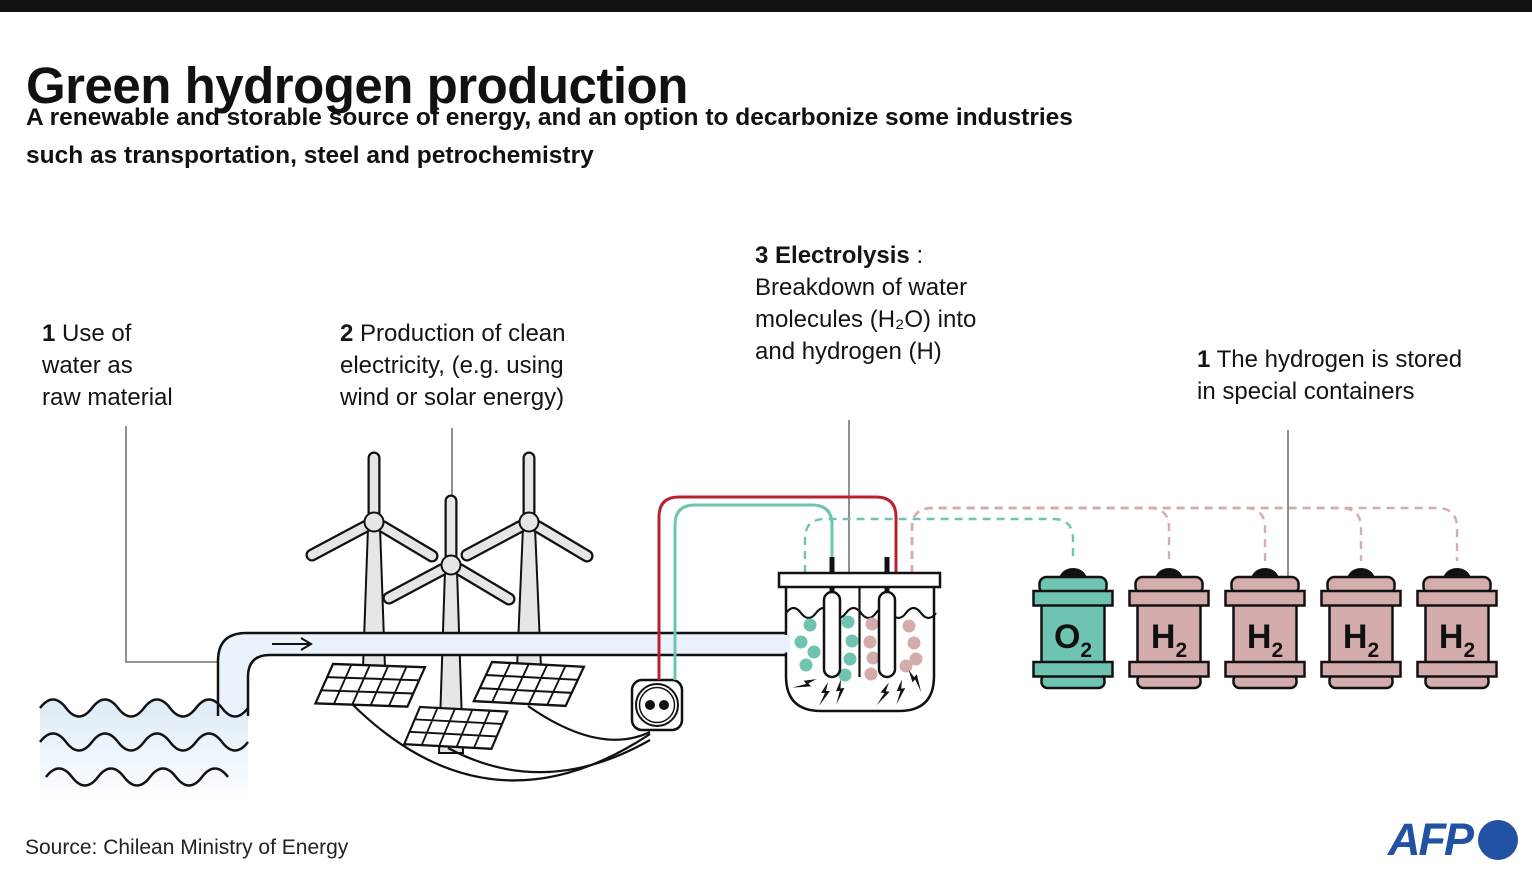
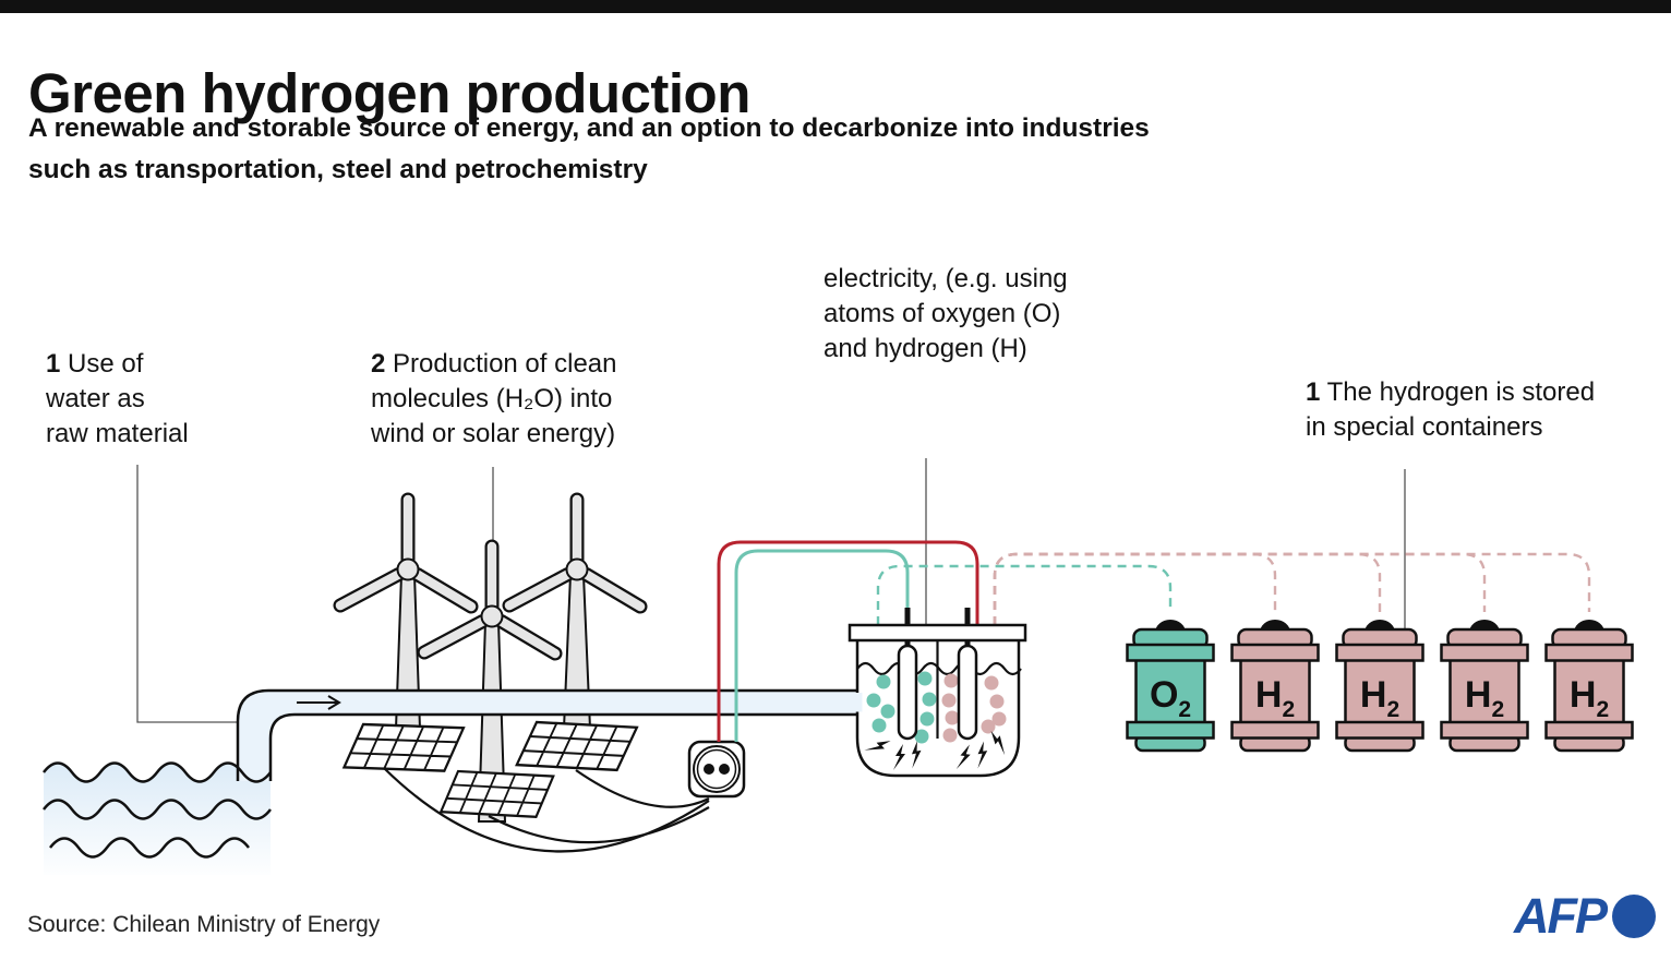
  Green hydrogen production
- A renewable and storable source of energy, and an option to decarbonize some industries
+ A renewable and storable source of energy, and an option to decarbonize into industries
  such as transportation, steel and petrochemistry
  1 Use of
  water as
  raw material
  2 Production of clean
- electricity, (e.g. using
+ molecules (H₂O) into
  wind or solar energy)
- 3 Electrolysis :
- Breakdown of water
- molecules (H₂O) into
+ electricity, (e.g. using
+ atoms of oxygen (O)
  and hydrogen (H)
  1 The hydrogen is stored
  in special containers
  O2
  H2
  H2
  H2
  H2
  Source: Chilean Ministry of Energy
  AFP
